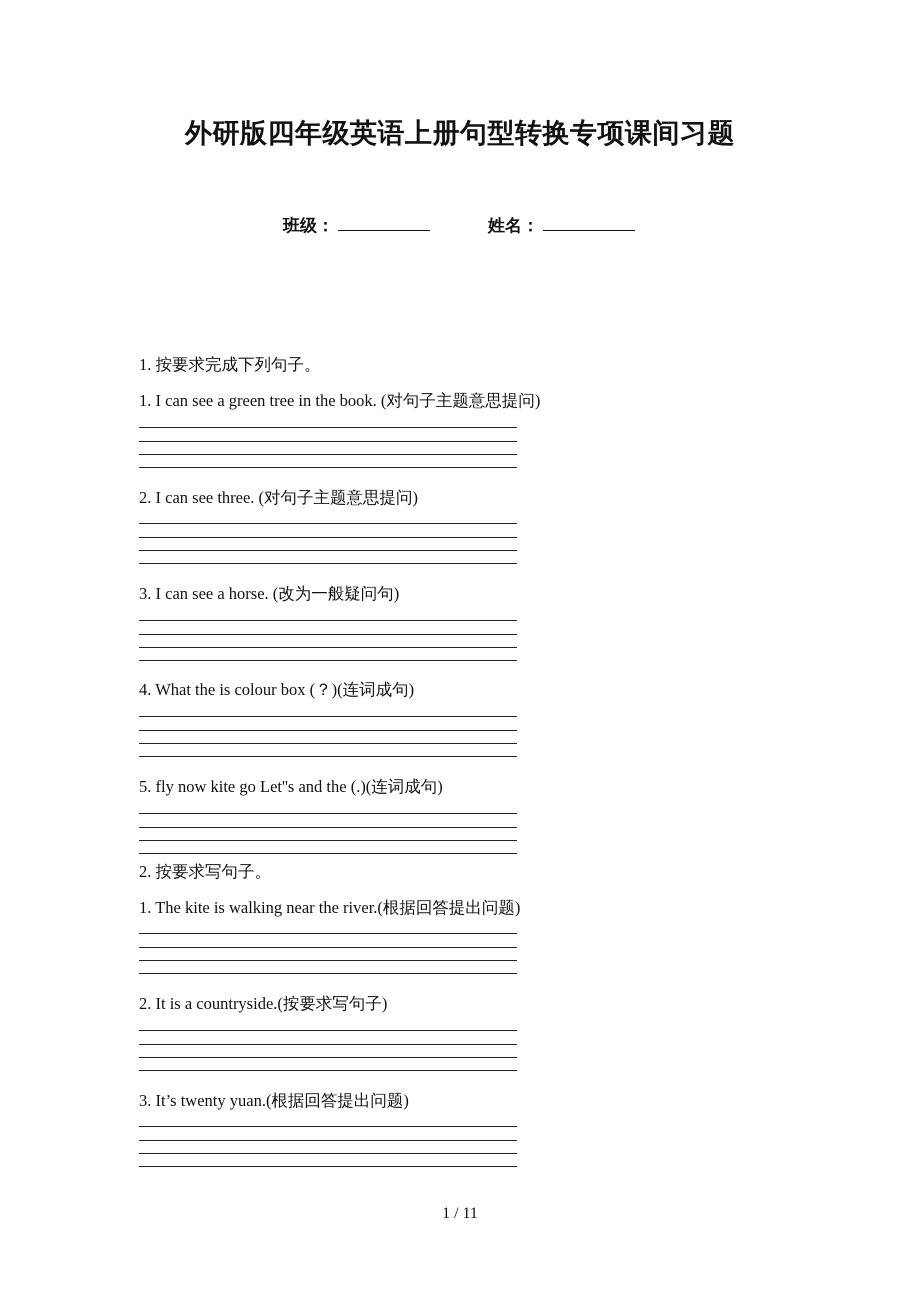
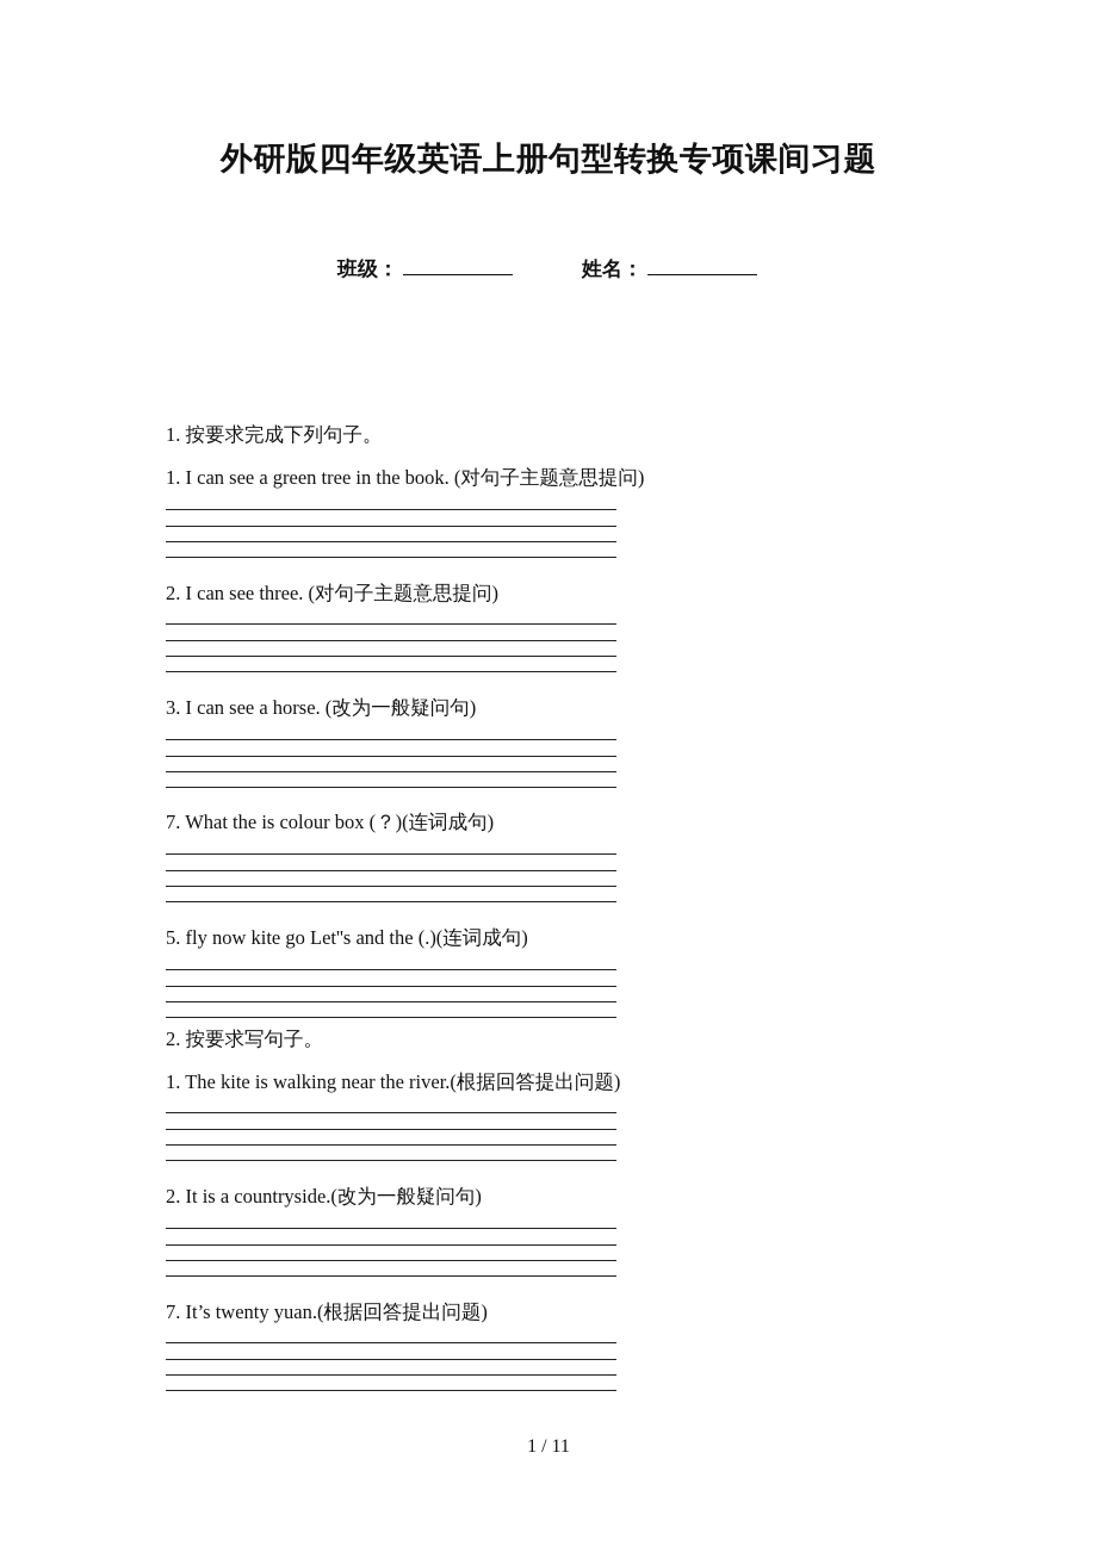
  外研版四年级英语上册句型转换专项课间习题
  班级：
  姓名：
  1. 按要求完成下列句子。
  1. I can see a green tree in the book. (对句子主题意思提问)
  2. I can see three. (对句子主题意思提问)
  3. I can see a horse. (改为一般疑问句)
- 4. What the is colour box (？)(连词成句)
+ 7. What the is colour box (？)(连词成句)
  5. fly now kite go Let''s and the (.)(连词成句)
  2. 按要求写句子。
  1. The kite is walking near the river.(根据回答提出问题)
- 2. It is a countryside.(按要求写句子)
+ 2. It is a countryside.(改为一般疑问句)
- 3. It’s twenty yuan.(根据回答提出问题)
+ 7. It’s twenty yuan.(根据回答提出问题)
  1 / 11
